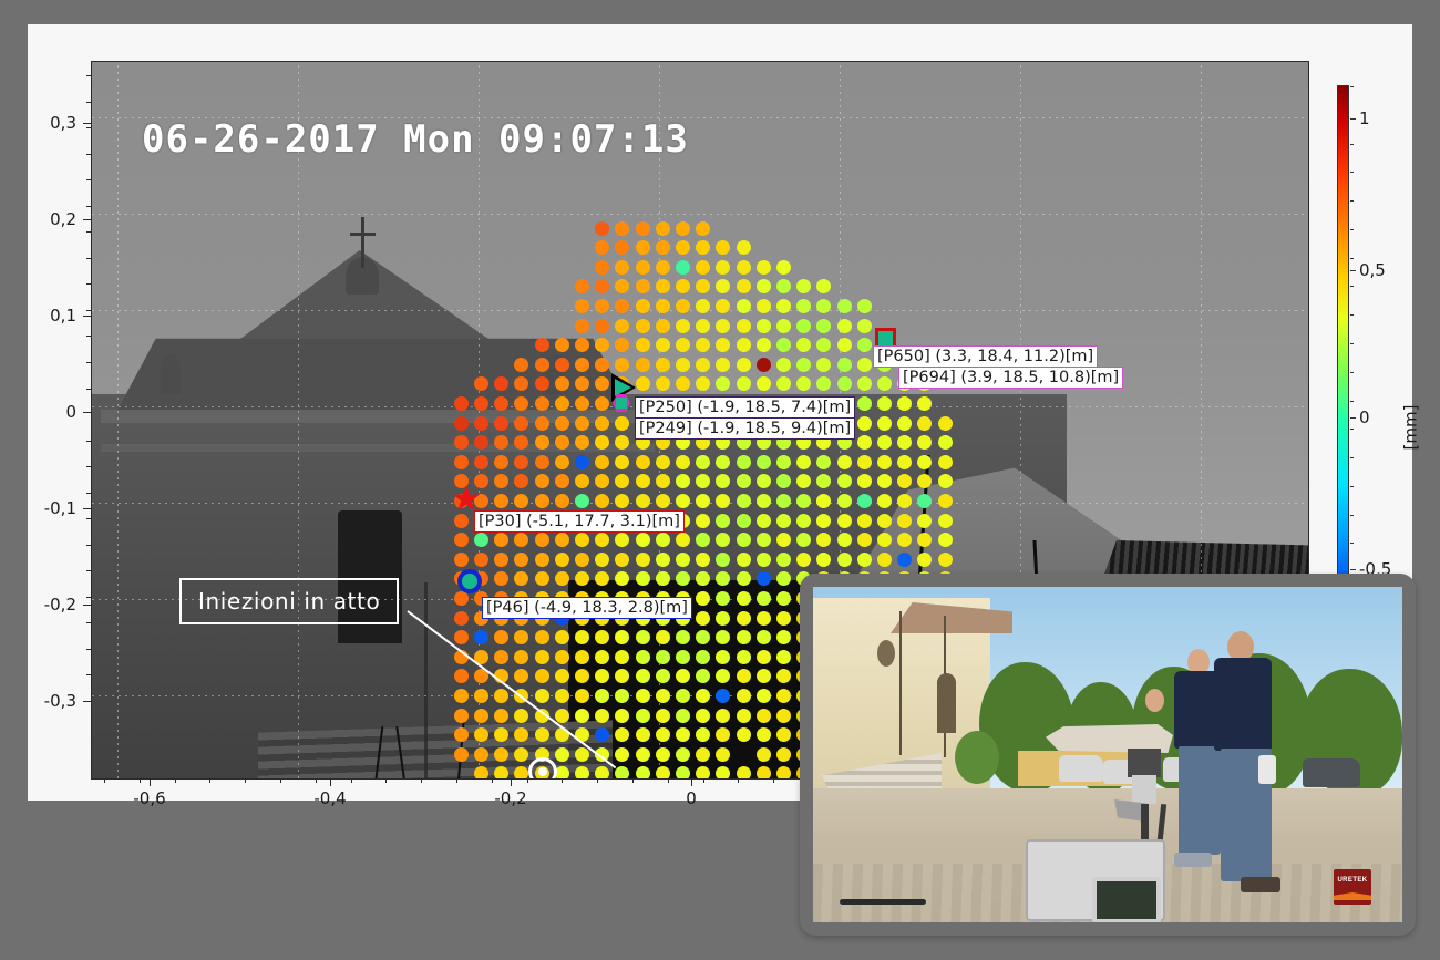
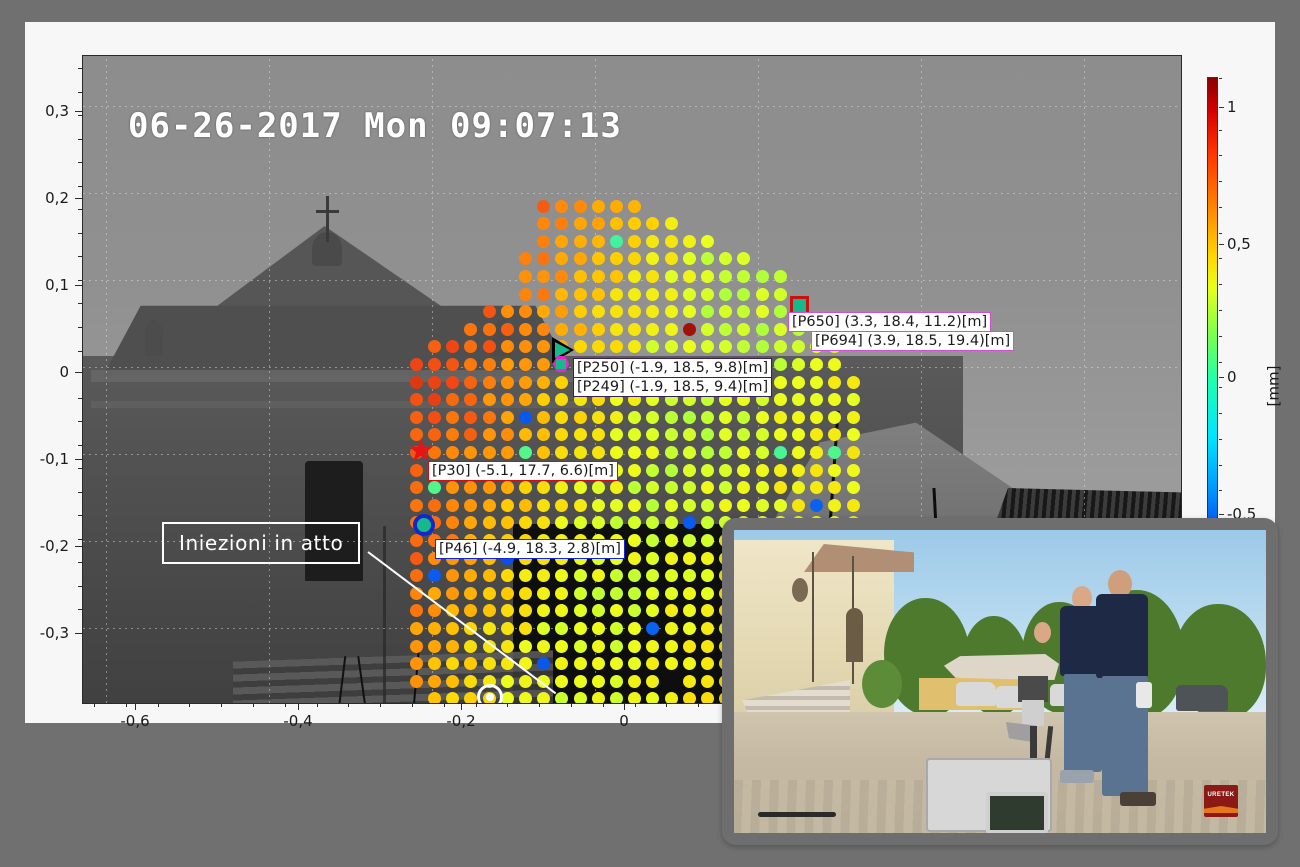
  06-26-2017 Mon 09:07:13
  [P650] (3.3, 18.4, 11.2)[m]
- [P694] (3.9, 18.5, 10.8)[m]
+ [P694] (3.9, 18.5, 19.4)[m]
- [P250] (-1.9, 18.5, 7.4)[m]
+ [P250] (-1.9, 18.5, 9.8)[m]
  [P249] (-1.9, 18.5, 9.4)[m]
- [P30] (-5.1, 17.7, 3.1)[m]
+ [P30] (-5.1, 17.7, 6.6)[m]
  [P46] (-4.9, 18.3, 2.8)[m]
  Iniezioni in atto
  0,3
  0,2
  0,1
  0
  -0,1
  -0,2
  -0,3
  -0,6
  -0,4
  -0,2
  0
  1
  0,5
  0
  -0,5
